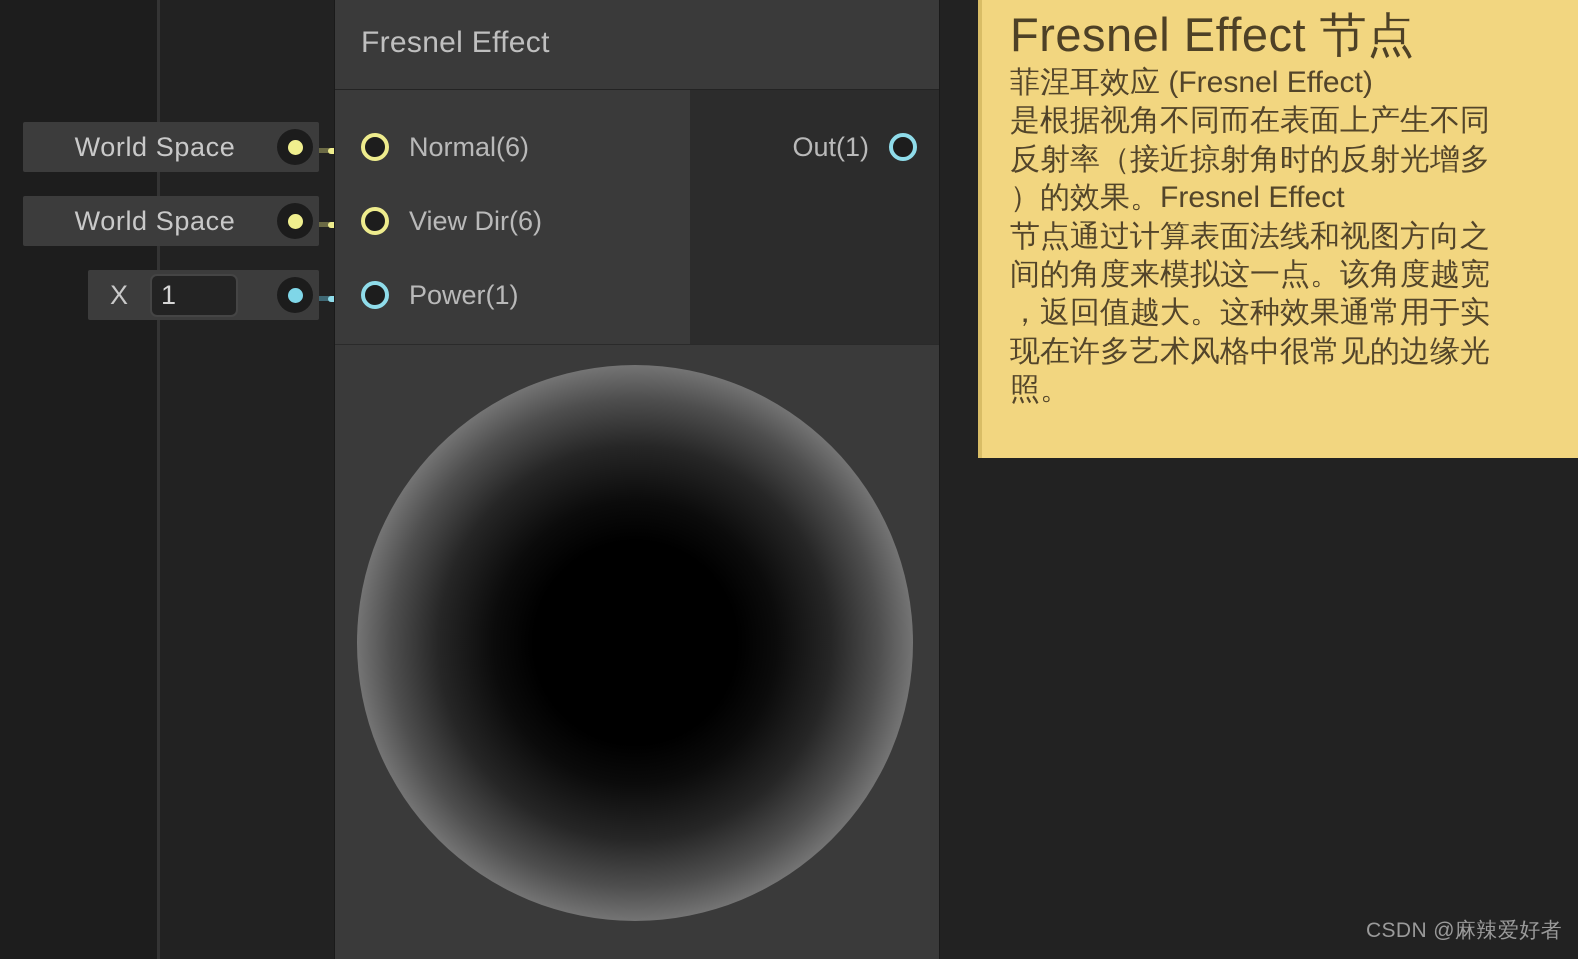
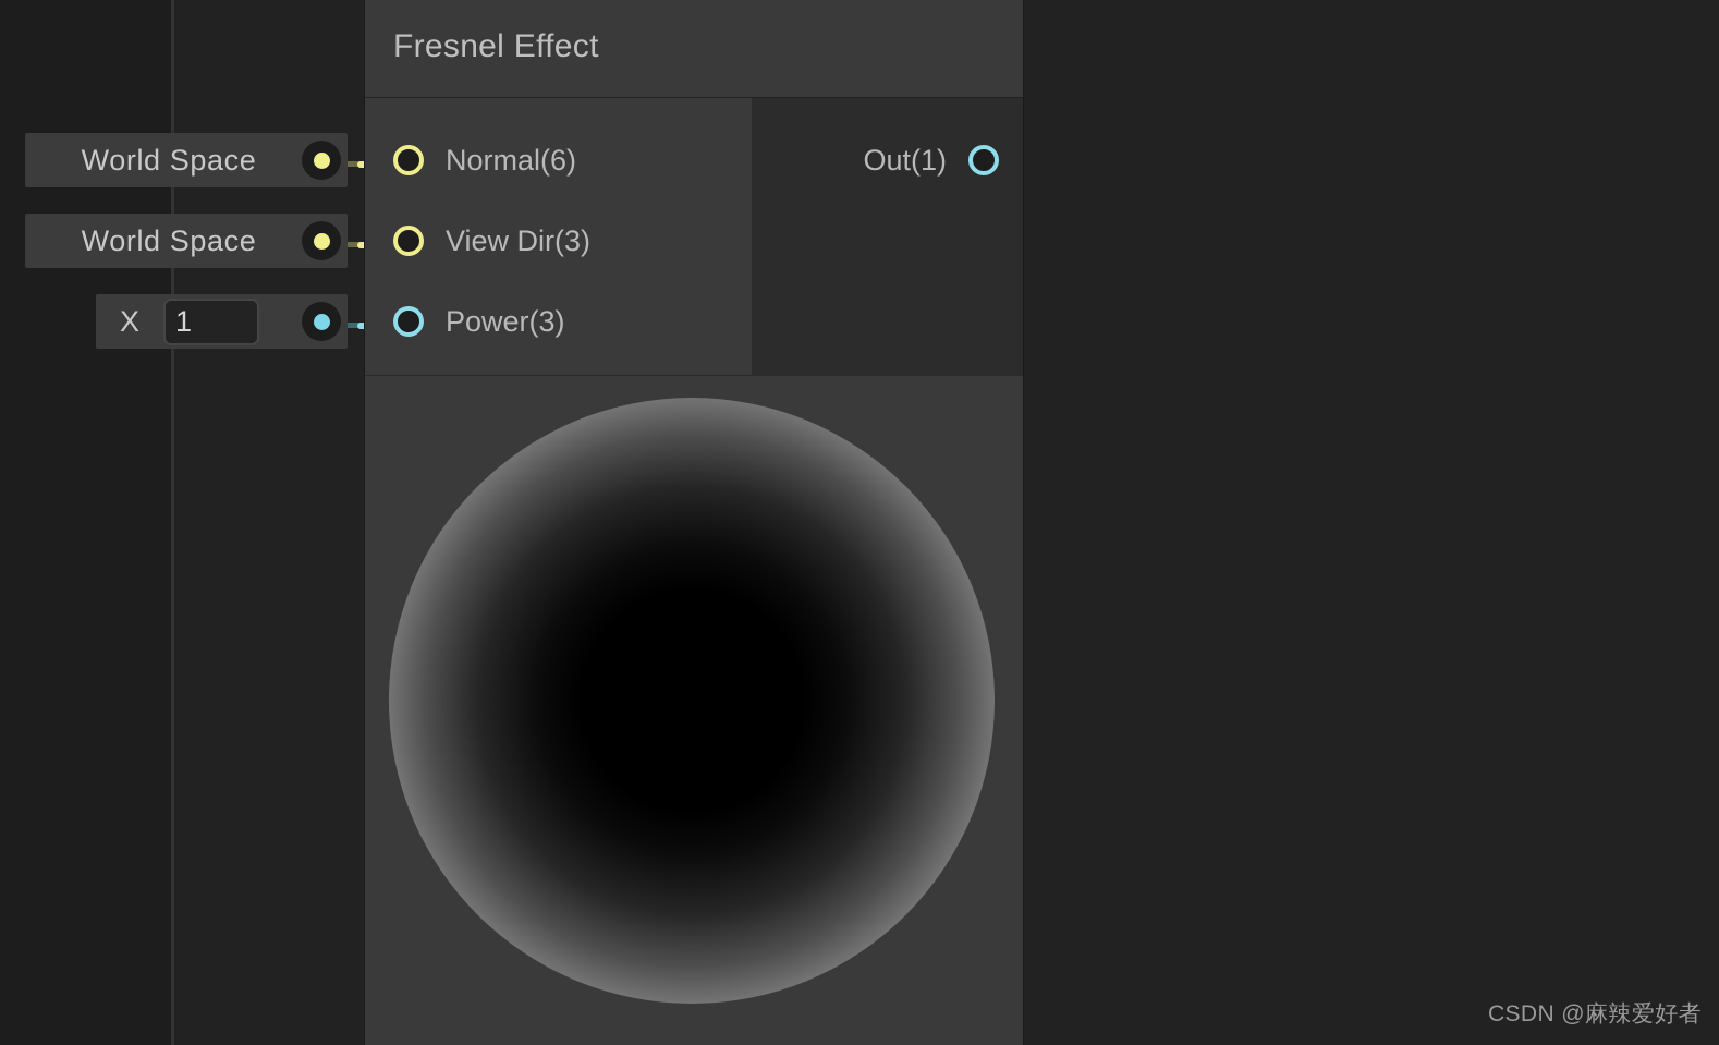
  World Space
  World Space
  X
  1
  Fresnel Effect
  Normal(6)
- View Dir(6)
+ View Dir(3)
- Power(1)
+ Power(3)
  Out(1)
- Fresnel Effect 节点
- 菲涅耳效应 (Fresnel Effect)
- 是根据视角不同而在表面上产生不同
- 反射率（接近掠射角时的反射光增多
- ）的效果。Fresnel Effect
- 节点通过计算表面法线和视图方向之
- 间的角度来模拟这一点。该角度越宽
- ，返回值越大。这种效果通常用于实
- 现在许多艺术风格中很常见的边缘光
- 照。
  CSDN @麻辣爱好者
